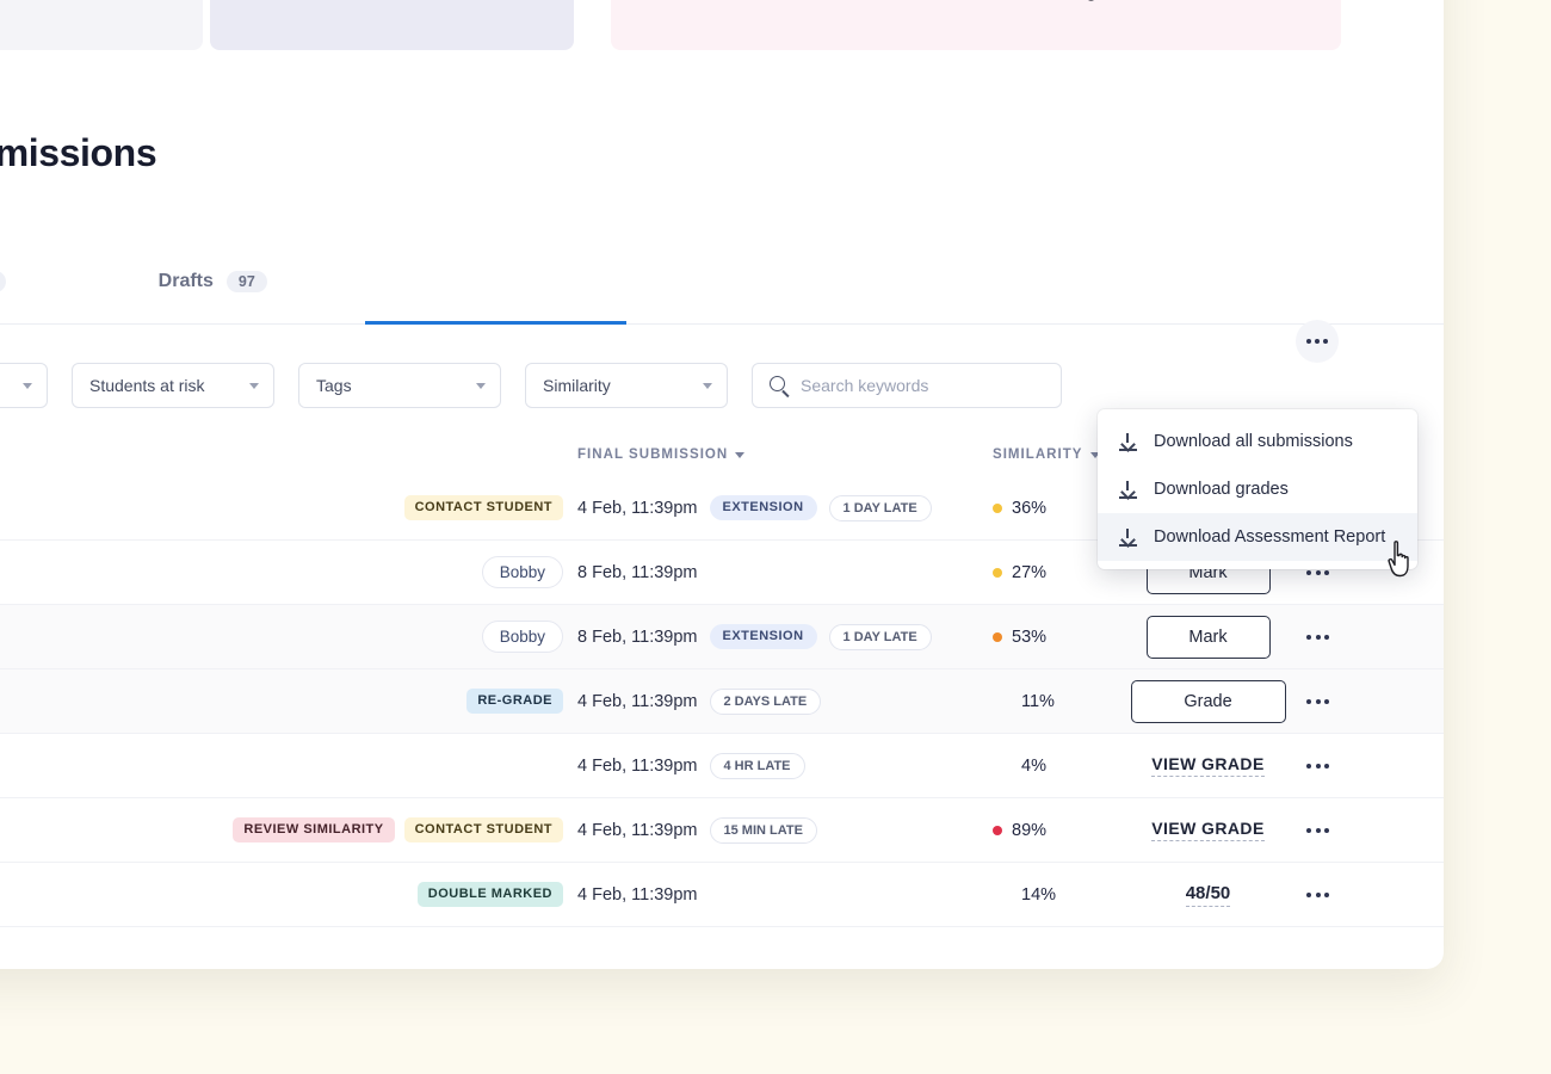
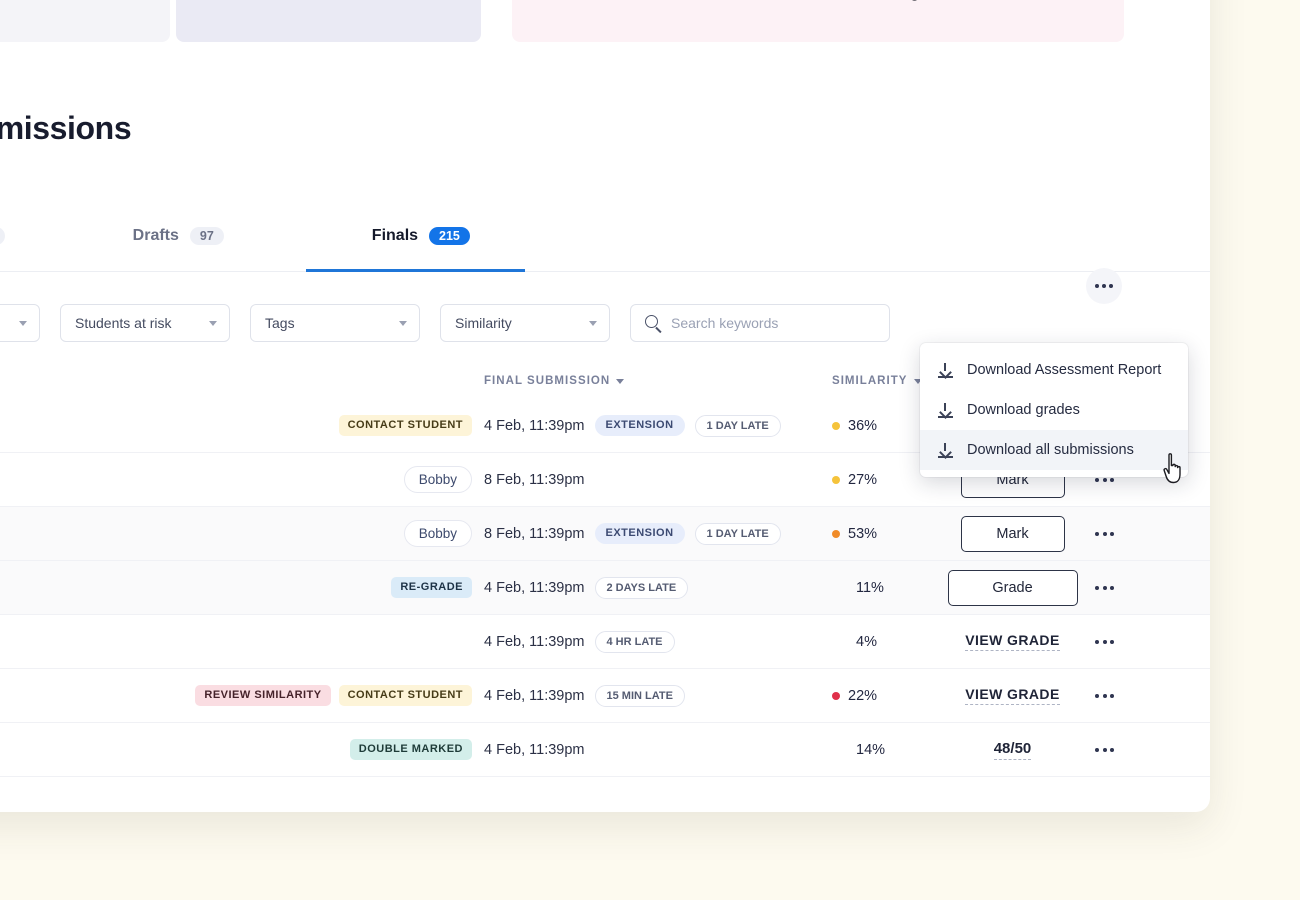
  missions
  Drafts
  97
+ Finals
+ 215
  Students at risk
  Tags
  Similarity
  Search keywords
  FINAL SUBMISSION
  SIMILARITY
  CONTACT STUDENT
  4 Feb, 11:39pm
  EXTENSION
  1 DAY LATE
  36%
  Bobby
  8 Feb, 11:39pm
  27%
  Mark
  Bobby
  8 Feb, 11:39pm
  EXTENSION
  1 DAY LATE
  53%
  Mark
  RE-GRADE
  4 Feb, 11:39pm
  2 DAYS LATE
  11%
  Grade
  4 Feb, 11:39pm
  4 HR LATE
  4%
  VIEW GRADE
  REVIEW SIMILARITY
  CONTACT STUDENT
  4 Feb, 11:39pm
  15 MIN LATE
- 89%
+ 22%
  VIEW GRADE
  DOUBLE MARKED
  4 Feb, 11:39pm
  14%
  48/50
- Download all submissions
+ Download Assessment Report
  Download grades
- Download Assessment Report
+ Download all submissions
